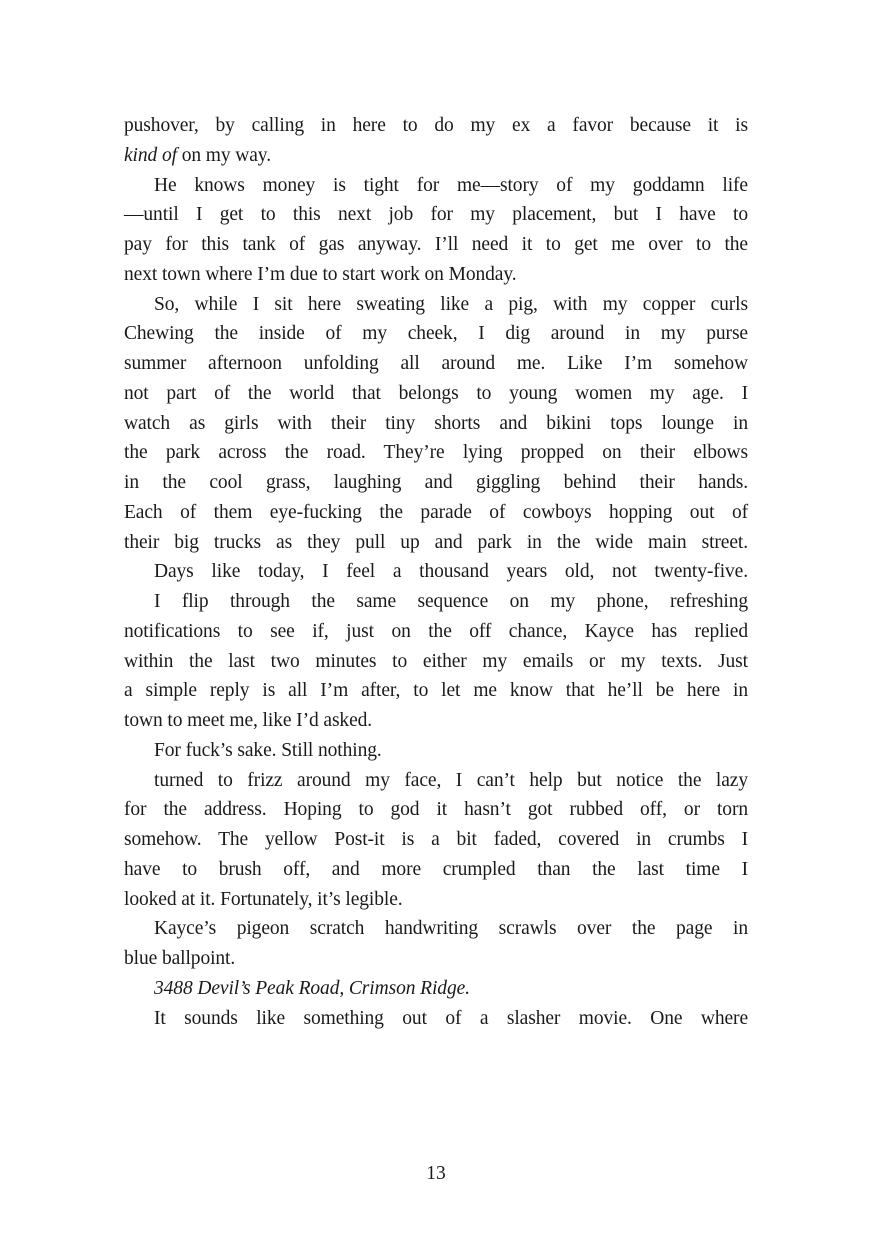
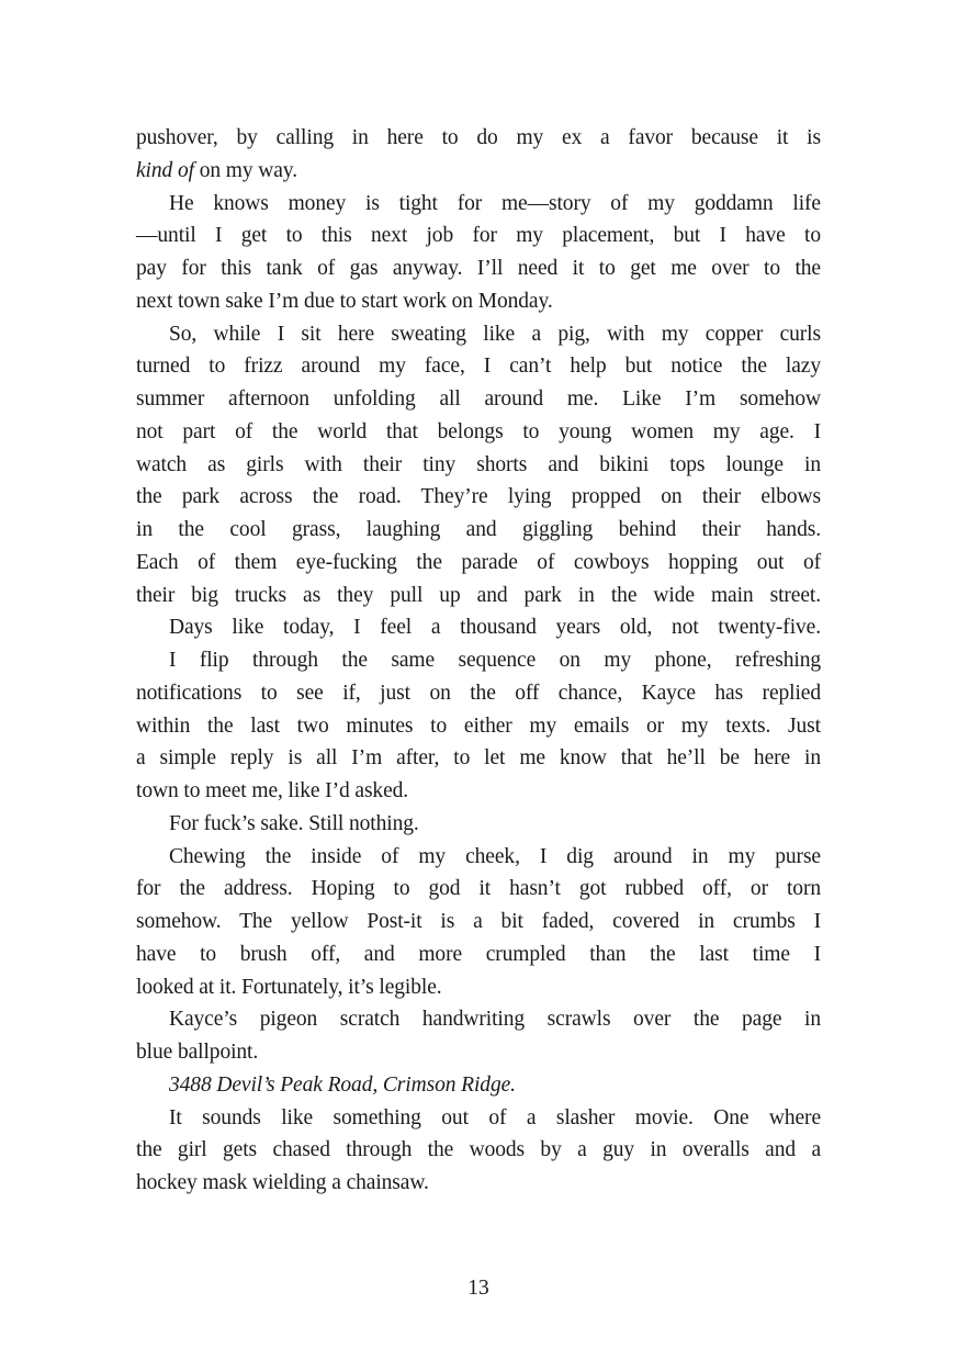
  pushover, by calling in here to do my ex a favor because it is
  kind of on my way.
  He knows money is tight for me—story of my goddamn life
  —until I get to this next job for my placement, but I have to
  pay for this tank of gas anyway. I’ll need it to get me over to the
- next town where I’m due to start work on Monday.
+ next town sake I’m due to start work on Monday.
  So, while I sit here sweating like a pig, with my copper curls
- Chewing the inside of my cheek, I dig around in my purse
+ turned to frizz around my face, I can’t help but notice the lazy
  summer afternoon unfolding all around me. Like I’m somehow
  not part of the world that belongs to young women my age. I
  watch as girls with their tiny shorts and bikini tops lounge in
  the park across the road. They’re lying propped on their elbows
  in the cool grass, laughing and giggling behind their hands.
  Each of them eye-fucking the parade of cowboys hopping out of
  their big trucks as they pull up and park in the wide main street.
  Days like today, I feel a thousand years old, not twenty-five.
  I flip through the same sequence on my phone, refreshing
  notifications to see if, just on the off chance, Kayce has replied
  within the last two minutes to either my emails or my texts. Just
  a simple reply is all I’m after, to let me know that he’ll be here in
  town to meet me, like I’d asked.
  For fuck’s sake. Still nothing.
- turned to frizz around my face, I can’t help but notice the lazy
+ Chewing the inside of my cheek, I dig around in my purse
  for the address. Hoping to god it hasn’t got rubbed off, or torn
  somehow. The yellow Post-it is a bit faded, covered in crumbs I
  have to brush off, and more crumpled than the last time I
  looked at it. Fortunately, it’s legible.
  Kayce’s pigeon scratch handwriting scrawls over the page in
  blue ballpoint.
  3488 Devil’s Peak Road, Crimson Ridge.
  It sounds like something out of a slasher movie. One where
+ the girl gets chased through the woods by a guy in overalls and a
+ hockey mask wielding a chainsaw.
  13
